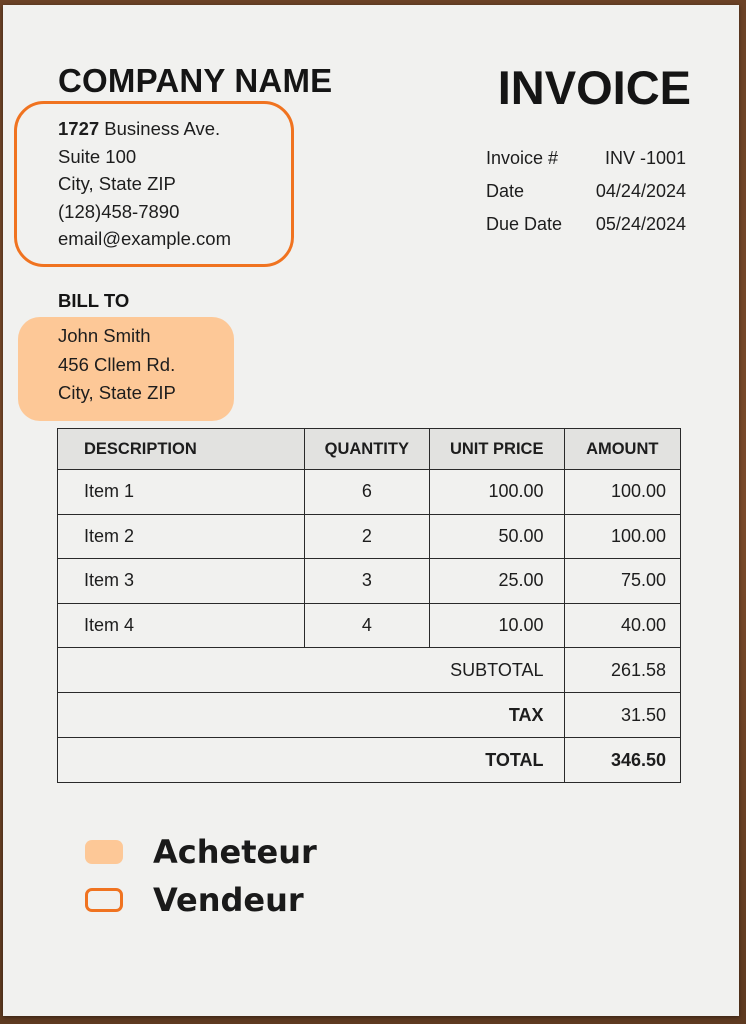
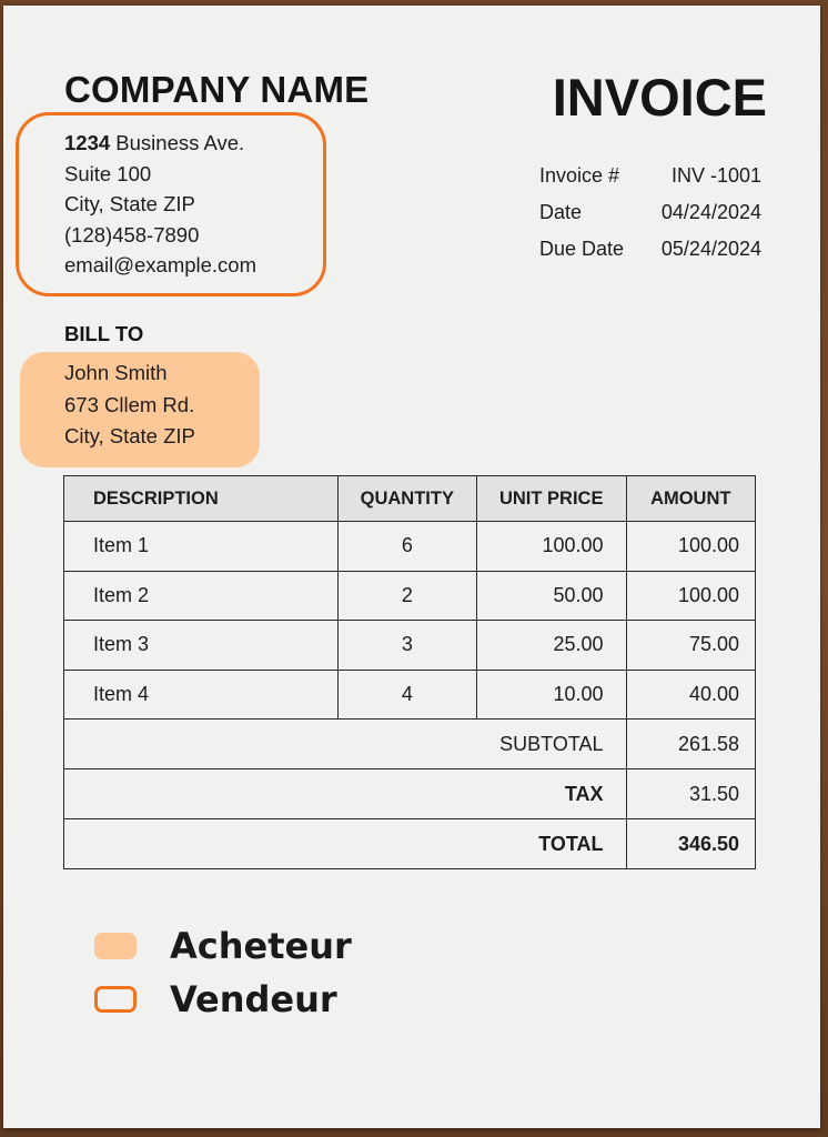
  COMPANY NAME
  INVOICE
- 1727 Business Ave.
+ 1234 Business Ave.
  Suite 100
  City, State ZIP
  (128)458-7890
  email@example.com
  Invoice #
  INV -1001
  Date
  04/24/2024
  Due Date
  05/24/2024
  BILL TO
  John Smith
- 456 Cllem Rd.
+ 673 Cllem Rd.
  City, State ZIP
  DESCRIPTION	QUANTITY	UNIT PRICE	AMOUNT
  Item 1	6	100.00	100.00
  Item 2	2	50.00	100.00
  Item 3	3	25.00	75.00
  Item 4	4	10.00	40.00
  SUBTOTAL	261.58
  TAX	31.50
  TOTAL	346.50
  Acheteur
  Vendeur
